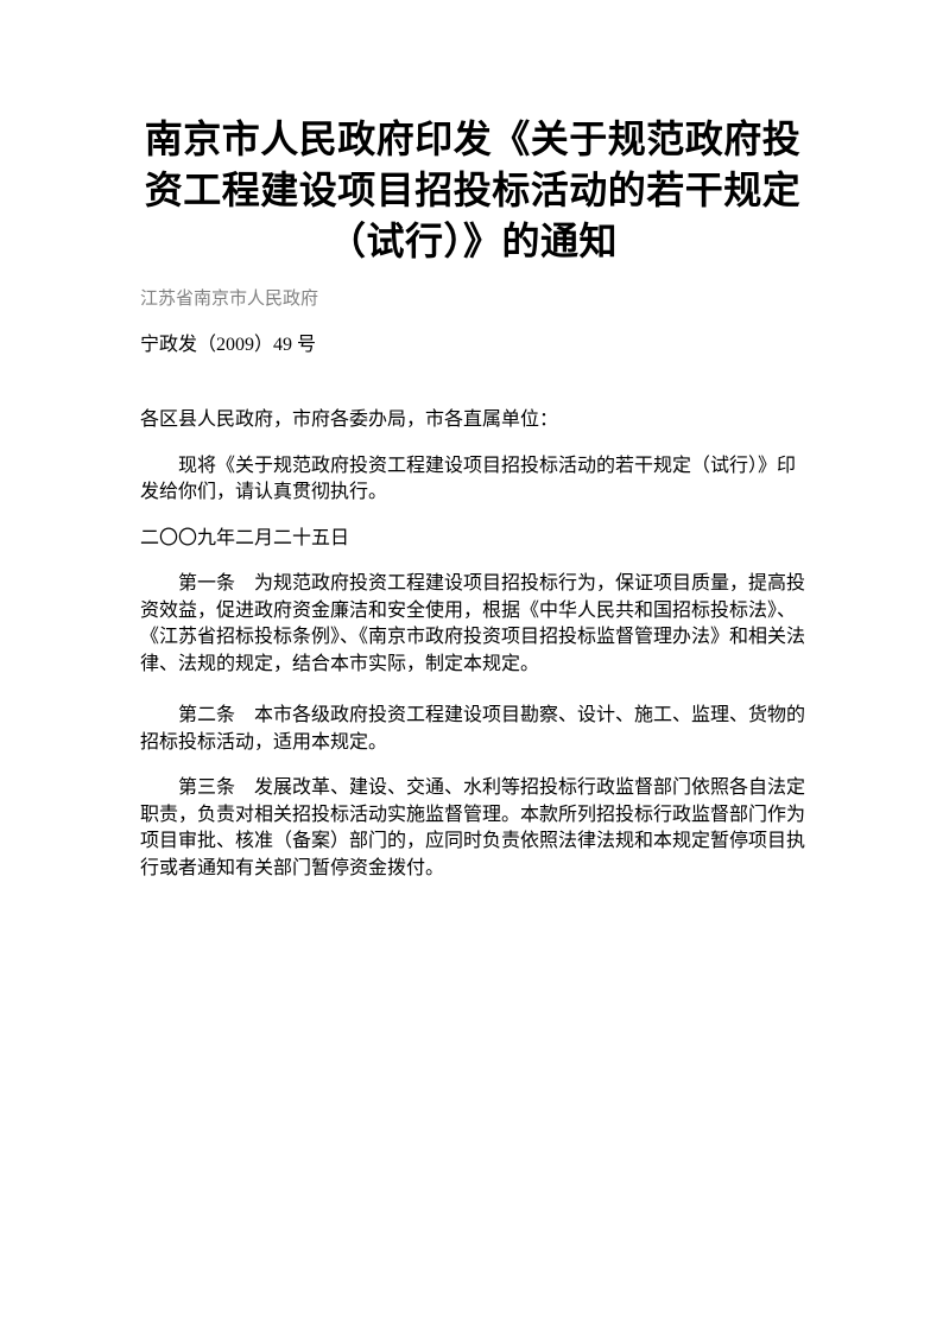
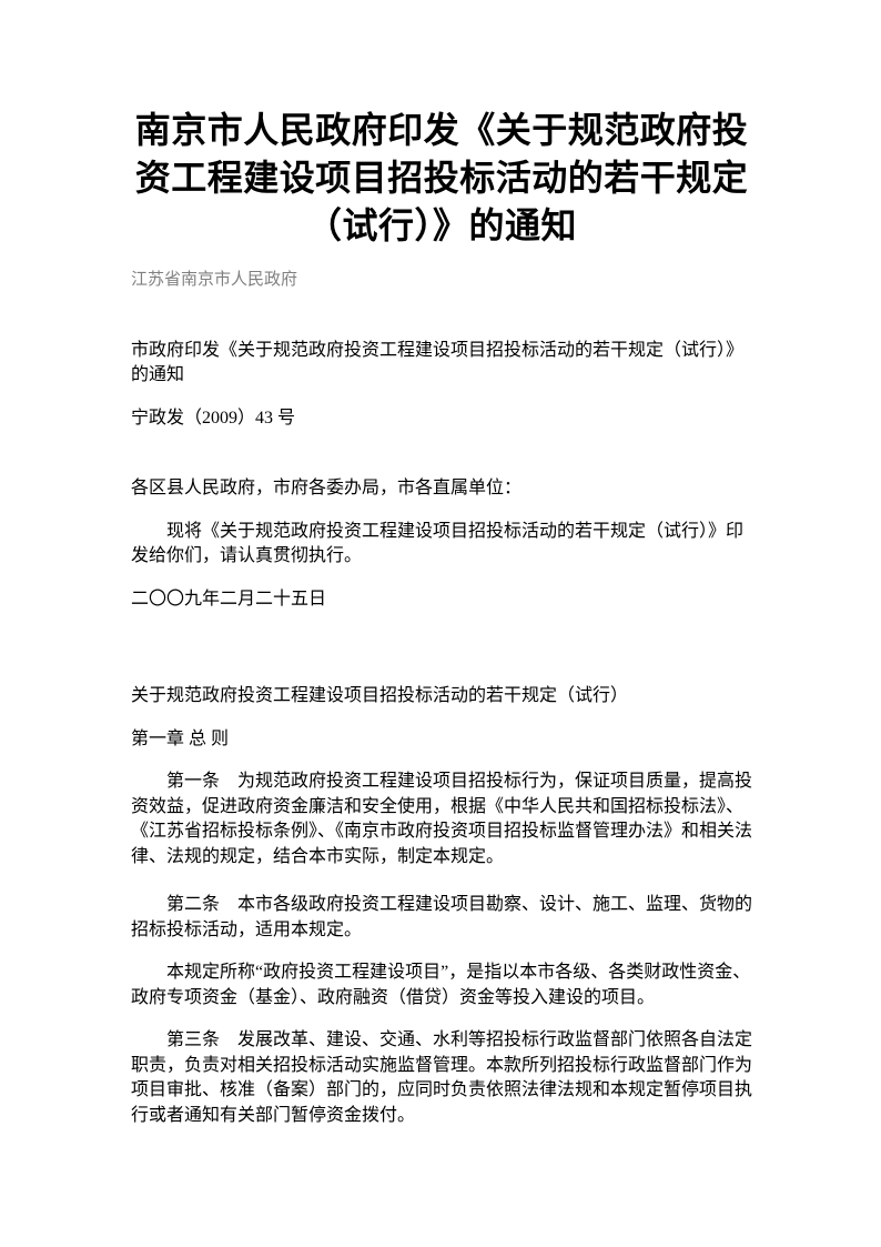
  南京市人民政府印发《关于规范政府投资工程建设项目招投标活动的若干规定（试行）》的通知
  江苏省南京市人民政府
+ 市政府印发《关于规范政府投资工程建设项目招投标活动的若干规定（试行）》的通知
- 宁政发（2009）49 号
+ 宁政发（2009）43 号
  各区县人民政府，市府各委办局，市各直属单位：
  现将《关于规范政府投资工程建设项目招投标活动的若干规定（试行）》印发给你们，请认真贯彻执行。
  二〇〇九年二月二十五日
+ 关于规范政府投资工程建设项目招投标活动的若干规定（试行）
+ 第一章 总 则
  第一条 为规范政府投资工程建设项目招投标行为，保证项目质量，提高投资效益，促进政府资金廉洁和安全使用，根据《中华人民共和国招标投标法》、《江苏省招标投标条例》、《南京市政府投资项目招投标监督管理办法》和相关法律、法规的规定，结合本市实际，制定本规定。
  第二条 本市各级政府投资工程建设项目勘察、设计、施工、监理、货物的招标投标活动，适用本规定。
+ 本规定所称“政府投资工程建设项目”，是指以本市各级、各类财政性资金、政府专项资金（基金）、政府融资（借贷）资金等投入建设的项目。
  第三条 发展改革、建设、交通、水利等招投标行政监督部门依照各自法定职责，负责对相关招投标活动实施监督管理。本款所列招投标行政监督部门作为项目审批、核准（备案）部门的，应同时负责依照法律法规和本规定暂停项目执行或者通知有关部门暂停资金拨付。
